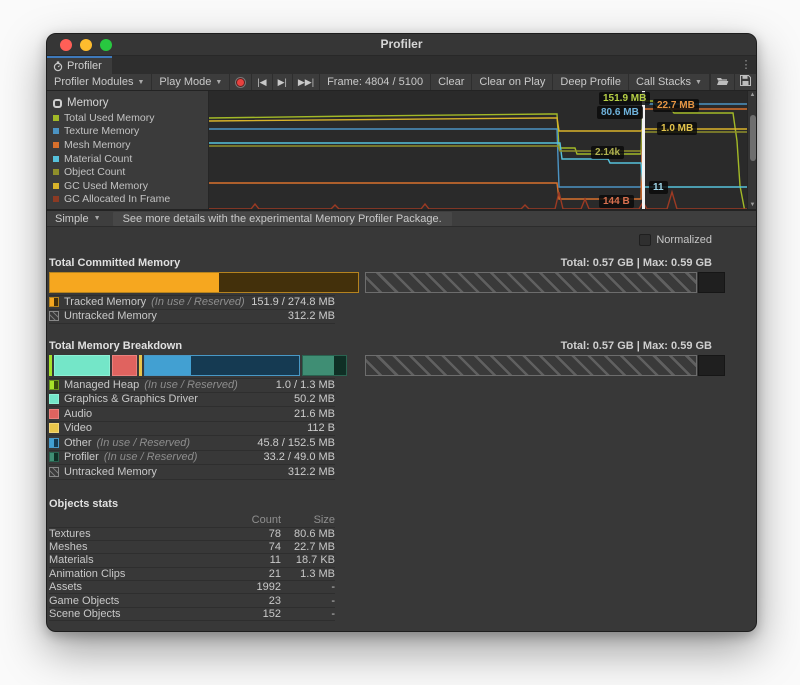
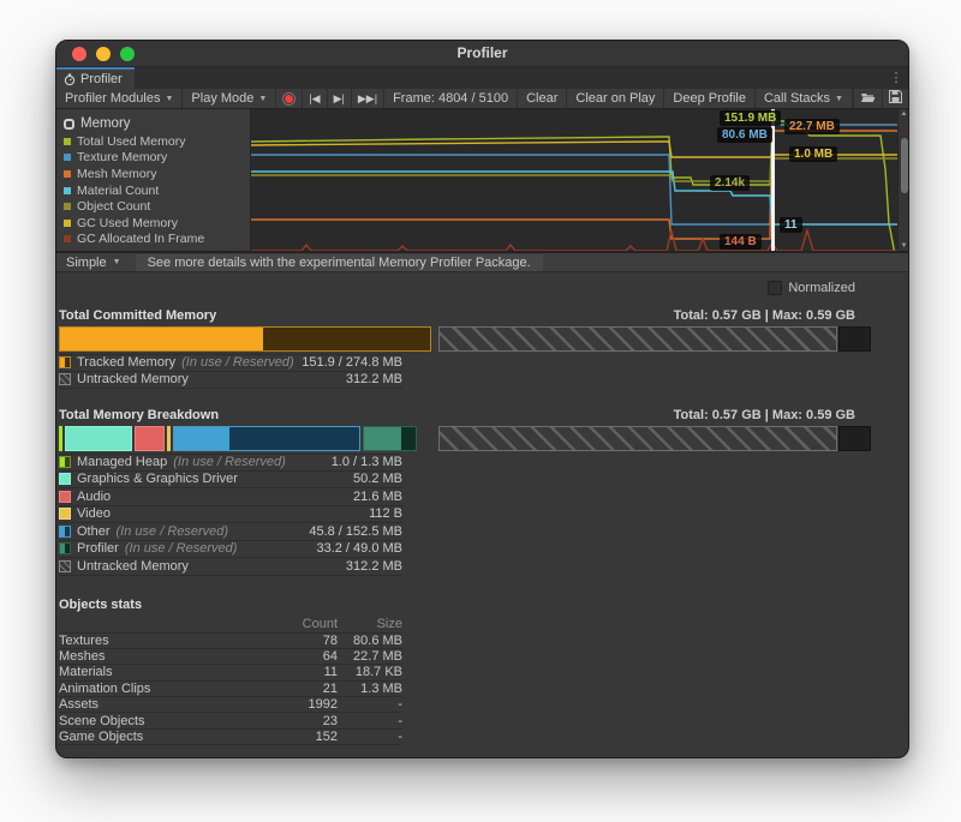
  Profiler
  Profiler
  ⋮
  Profiler Modules
  Play Mode
  |◀
  ▶|
  ▶▶|
  Frame: 4804 / 5100
  Clear
  Clear on Play
  Deep Profile
  Call Stacks
  Memory
  Total Used Memory
  Texture Memory
  Mesh Memory
  Material Count
  Object Count
  GC Used Memory
  GC Allocated In Frame
  151.9 MB
  80.6 MB
  22.7 MB
  1.0 MB
  2.14k
  11
  144 B
  Simple
  See more details with the experimental Memory Profiler Package.
  Normalized
  Total Committed Memory
  Total: 0.57 GB | Max: 0.59 GB
  Tracked Memory
  (In use / Reserved)
  151.9 / 274.8 MB
  Untracked Memory
  312.2 MB
  Total Memory Breakdown
  Total: 0.57 GB | Max: 0.59 GB
  Managed Heap
  (In use / Reserved)
  1.0 / 1.3 MB
  Graphics & Graphics Driver
  50.2 MB
  Audio
  21.6 MB
  Video
  112 B
  Other
  (In use / Reserved)
  45.8 / 152.5 MB
  Profiler
  (In use / Reserved)
  33.2 / 49.0 MB
  Untracked Memory
  312.2 MB
  Objects stats
  Count
  Size
  Textures
  78
  80.6 MB
  Meshes
- 74
+ 64
  22.7 MB
  Materials
  11
  18.7 KB
  Animation Clips
  21
  1.3 MB
  Assets
  1992
  -
- Game Objects
+ Scene Objects
  23
  -
- Scene Objects
+ Game Objects
  152
  -
